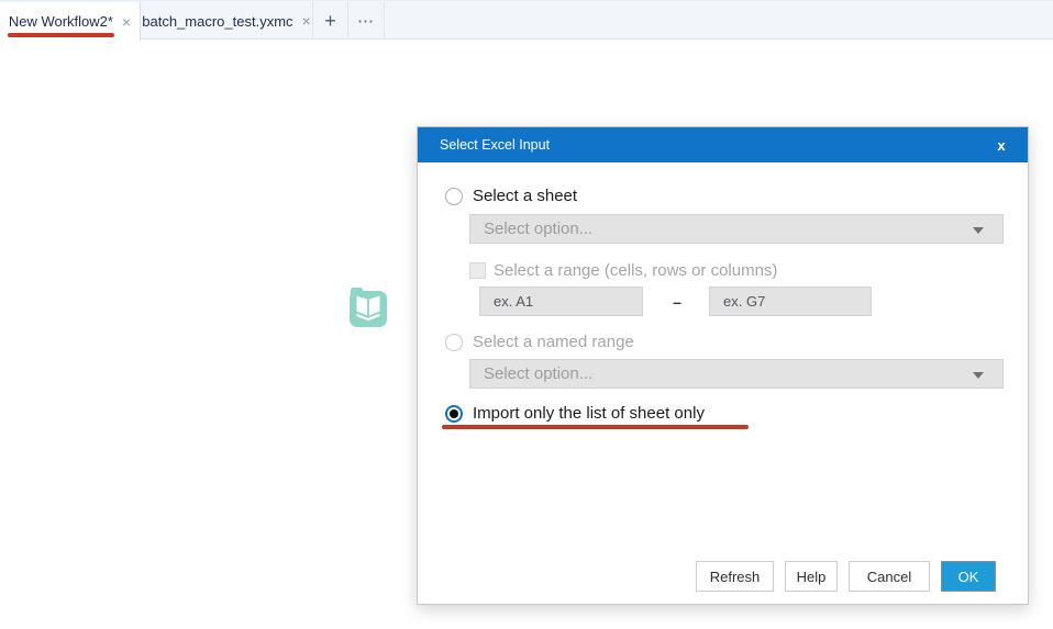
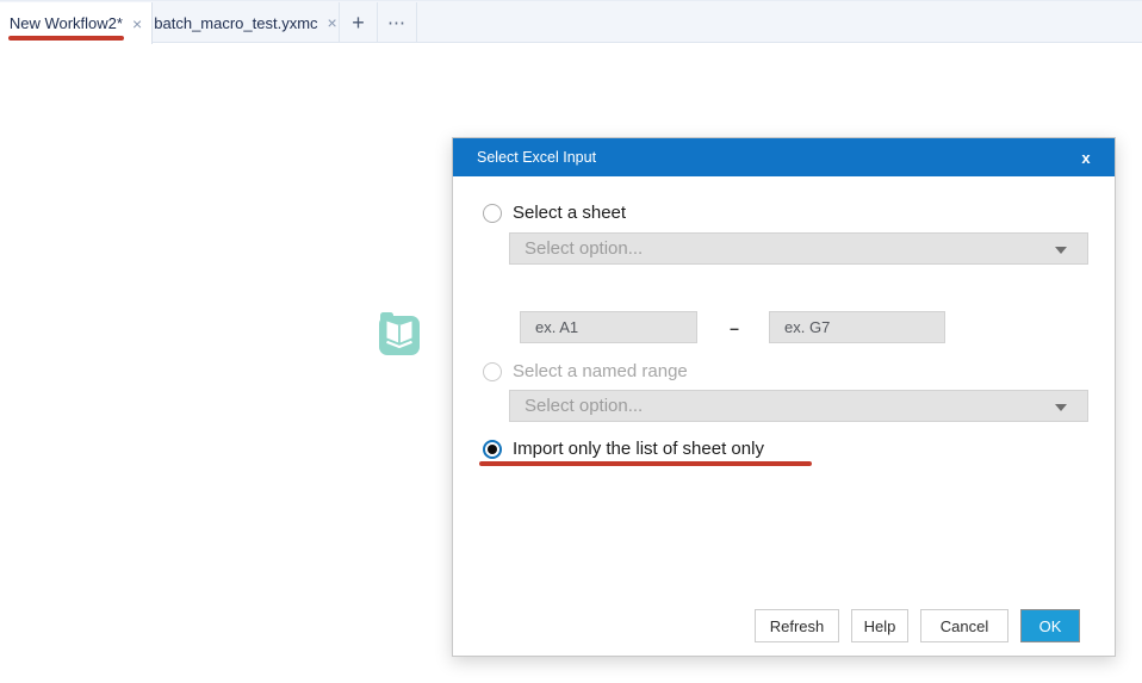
  New Workflow2*
  ×
  batch_macro_test.yxmc
  ×
  +
  ⋯
  Select Excel Input
  x
  Select a sheet
  Select option...
- Select a range (cells, rows or columns)
  ex. A1
  –
  ex. G7
  Select a named range
  Select option...
  Import only the list of sheet only
  Refresh
  Help
  Cancel
  OK
